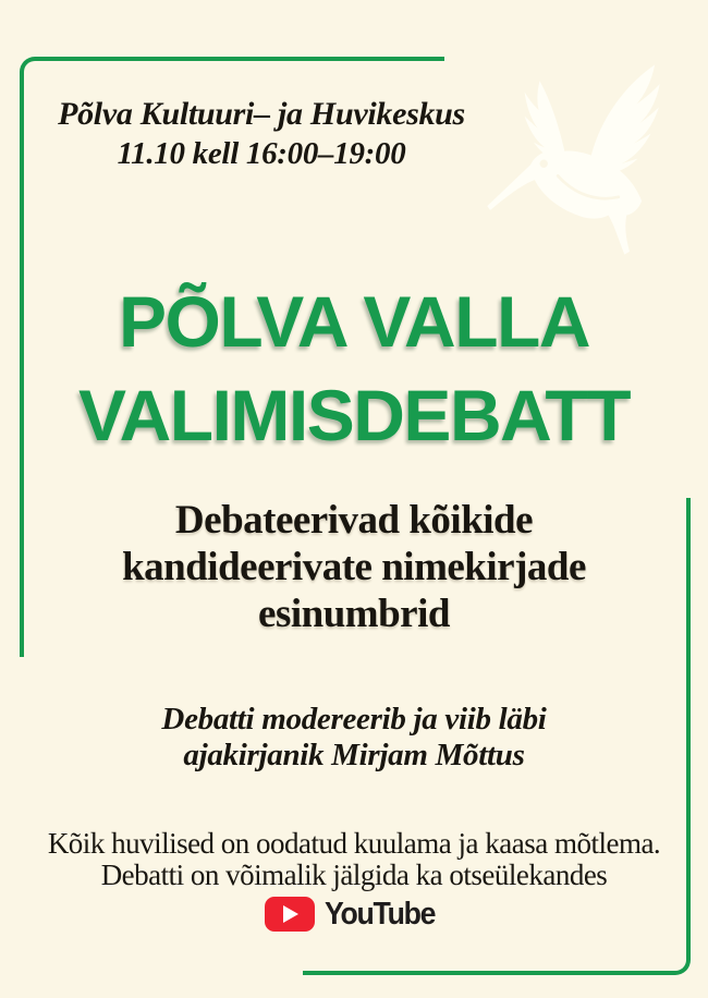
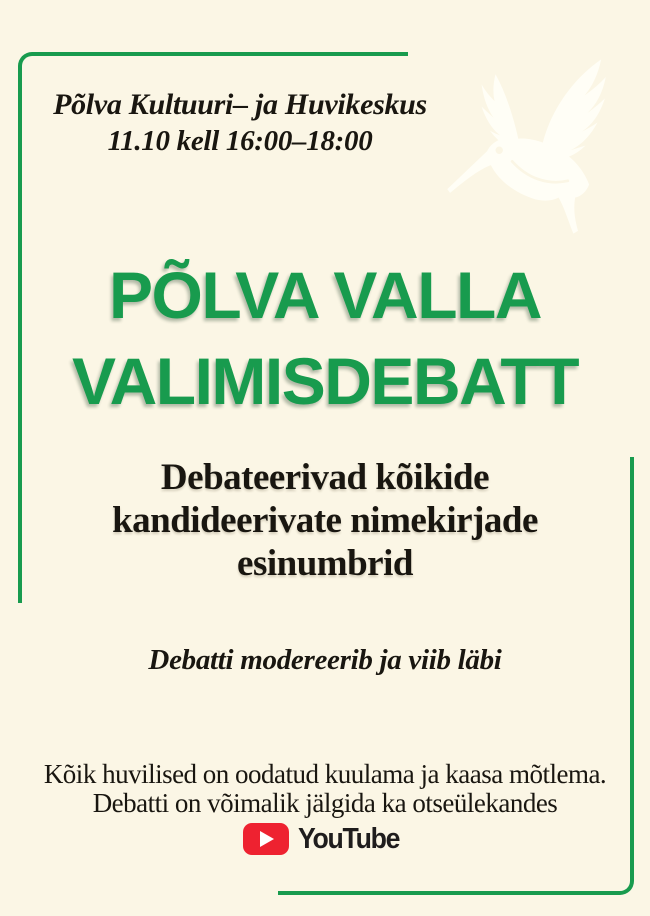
  Põlva Kultuuri– ja Huvikeskus
- 11.10 kell 16:00–19:00
+ 11.10 kell 16:00–18:00
  PÕLVA VALLA
  VALIMISDEBATT
  Debateerivad kõikide
  kandideerivate nimekirjade
  esinumbrid
  Debatti modereerib ja viib läbi
- ajakirjanik Mirjam Mõttus
  Kõik huvilised on oodatud kuulama ja kaasa mõtlema.
  Debatti on võimalik jälgida ka otseülekandes
  YouTube
